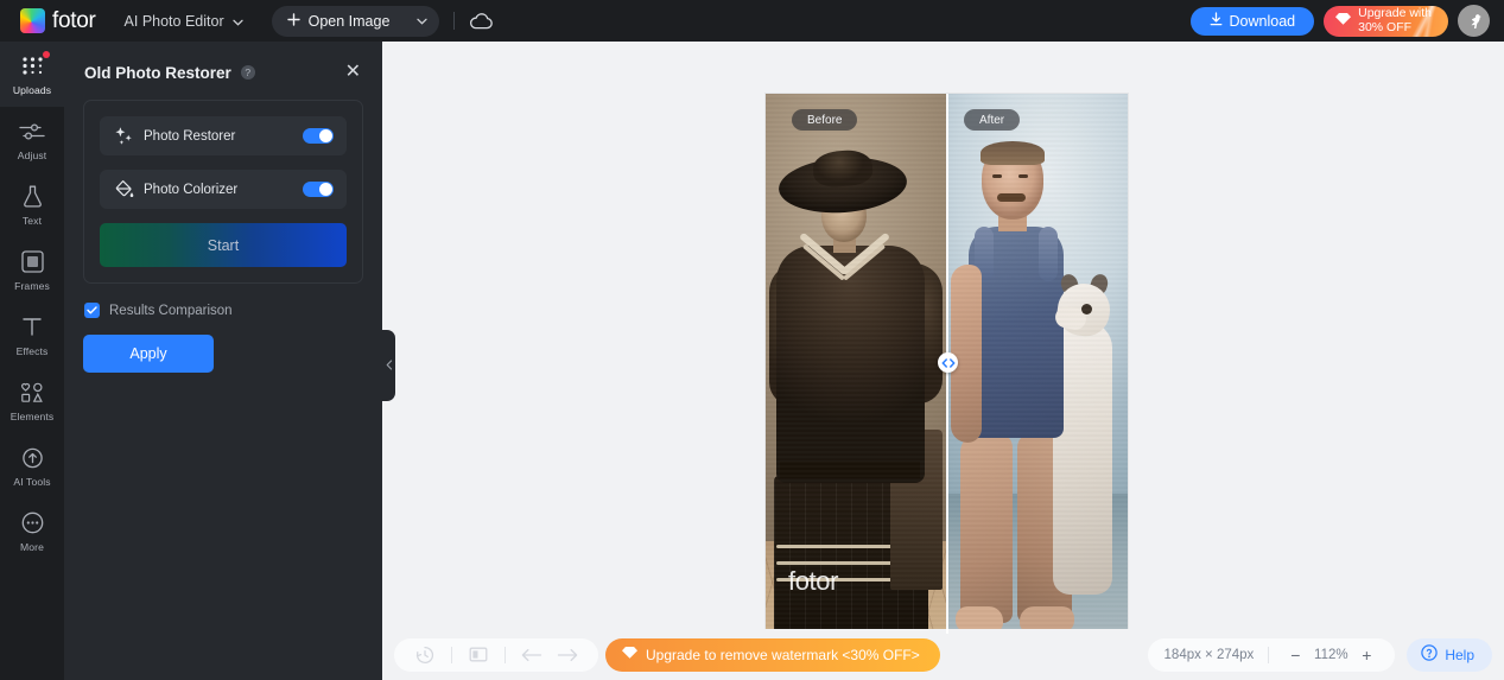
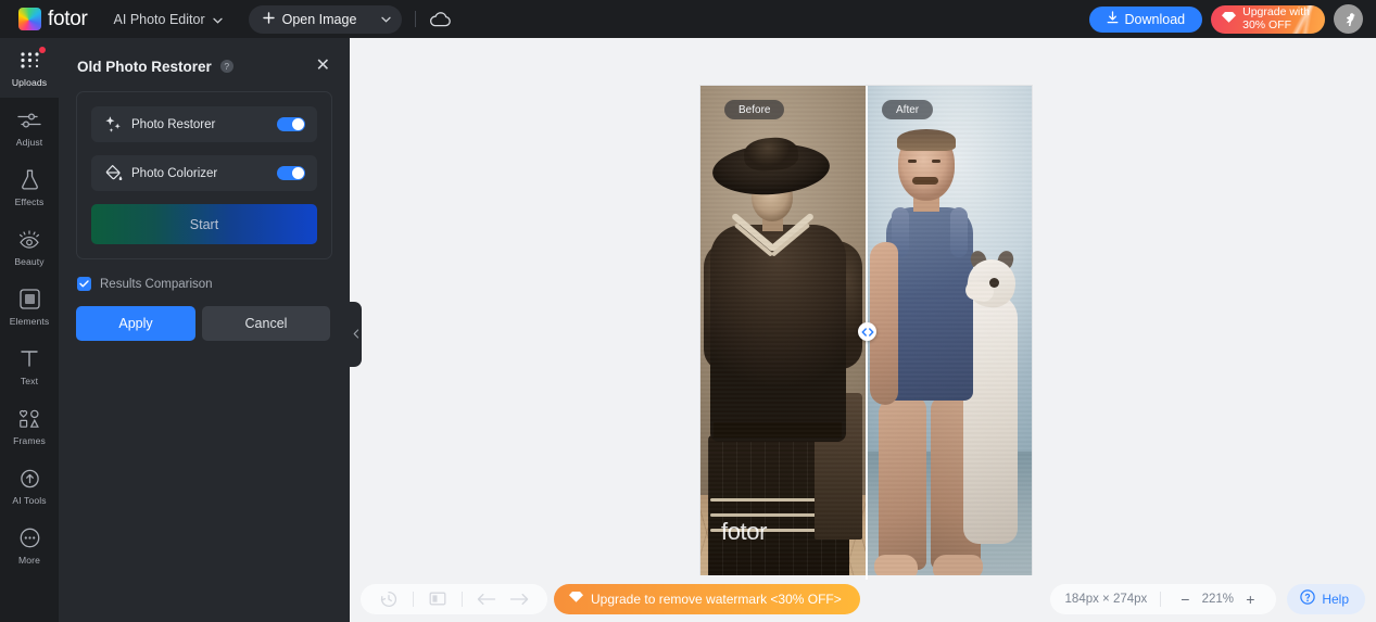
  fotor
  AI Photo Editor
  Open Image
  Download
  30% OF
  Uploads
  Adjust
- Text
+ Effects
+ Beauty
- Frames
+ Elements
- Effects
+ Text
- Elements
+ Frames
  AI Tools
  More
  Old Photo Restorer
  ?
  ✕
  Photo Restorer
  Photo Colorizer
  Start
  Results Comparison
  Apply
+ Cancel
  fotor
  Before
  After
  Upgrade to remove watermark <30% OFF>
  184px × 274px
  −
- 112%
+ 221%
  +
  Help
